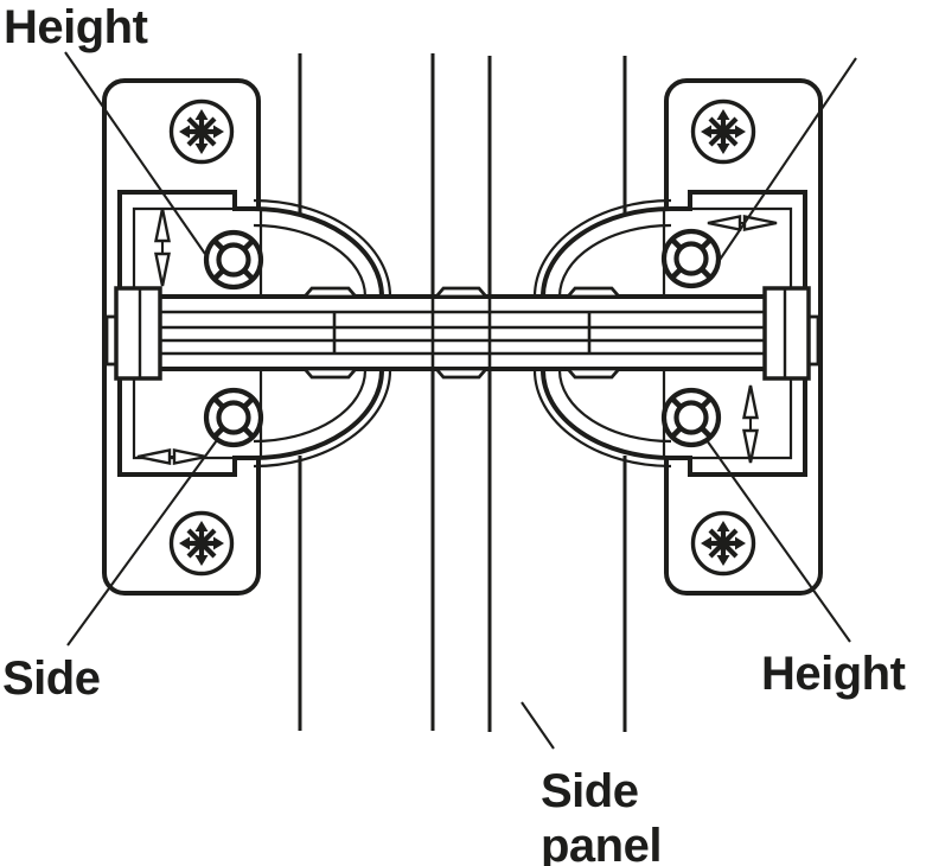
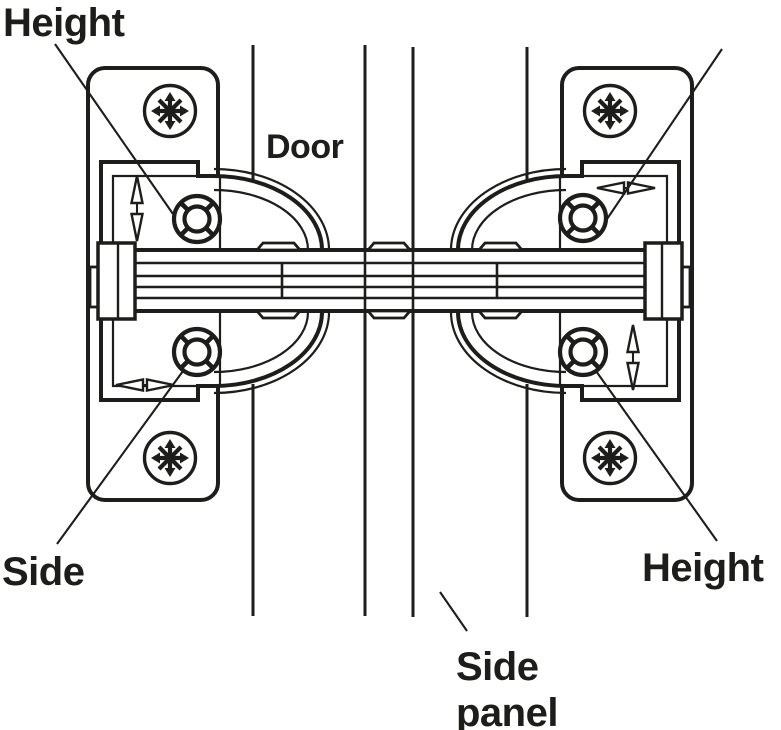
  Height
+ Door
  Side
  Height
  Side
  panel
